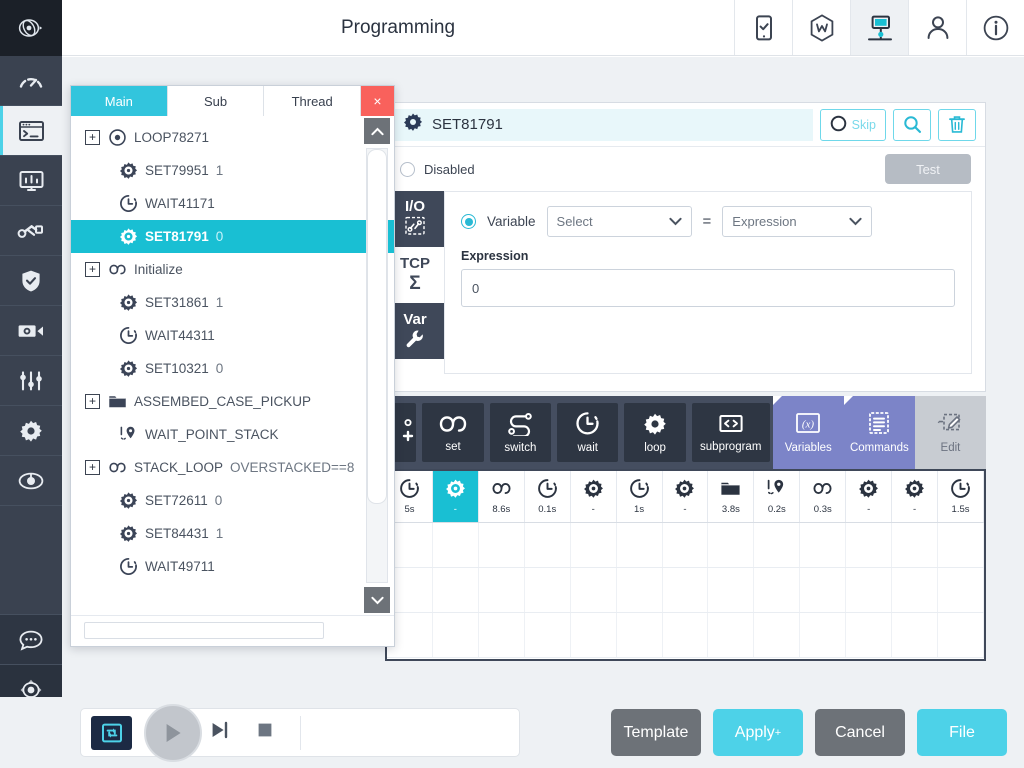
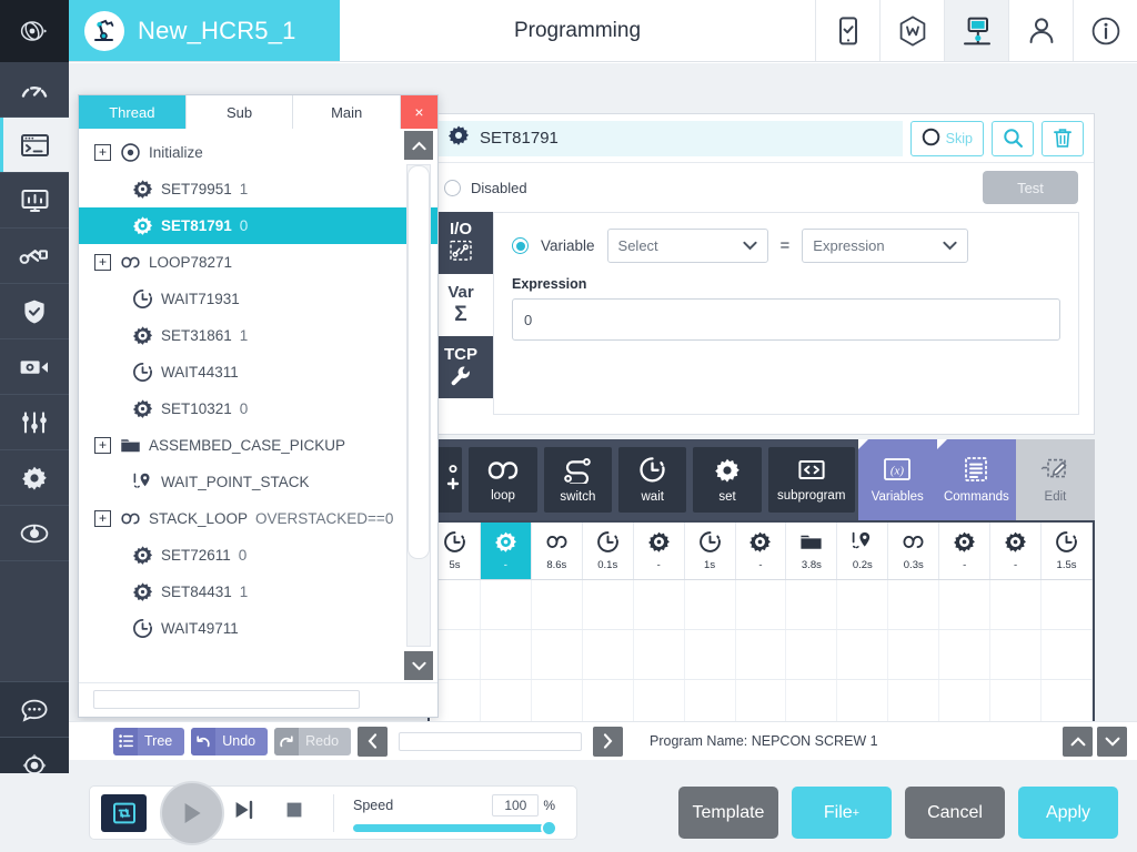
+ New_HCR5_1
  Programming
  SET81791
  Skip
  Disabled
  Test
  I/O
- TCP
+ Var
  Σ
- Var
+ TCP
  Variable
  Select
  =
  Expression
  Expression
  0
- set
+ loop
  switch
  wait
- loop
+ set
  subprogram
  (x)
  Variables
  Commands
  Edit
  5s
  -
  8.6s
  0.1s
  -
  1s
  -
  3.8s
  0.2s
  0.3s
  -
  -
  1.5s
- Main
+ Thread
  Sub
- Thread
+ Main
  ×
  +
- LOOP78271
+ Initialize
  SET79951
  1
- WAIT41171
  SET81791
  0
  +
- Initialize
+ LOOP78271
+ WAIT71931
  SET31861
  1
  WAIT44311
  SET10321
  0
  +
  ASSEMBED_CASE_PICKUP
  WAIT_POINT_STACK
  +
  STACK_LOOP
- OVERSTACKED==8
+ OVERSTACKED==0
  SET72611
  0
  SET84431
  1
  WAIT49711
+ Tree
+ Undo
+ Redo
+ Program Name: NEPCON SCREW 1
+ Speed
+ 100
+ %
  Template
- Apply
+ File
  +
  Cancel
- File
+ Apply
